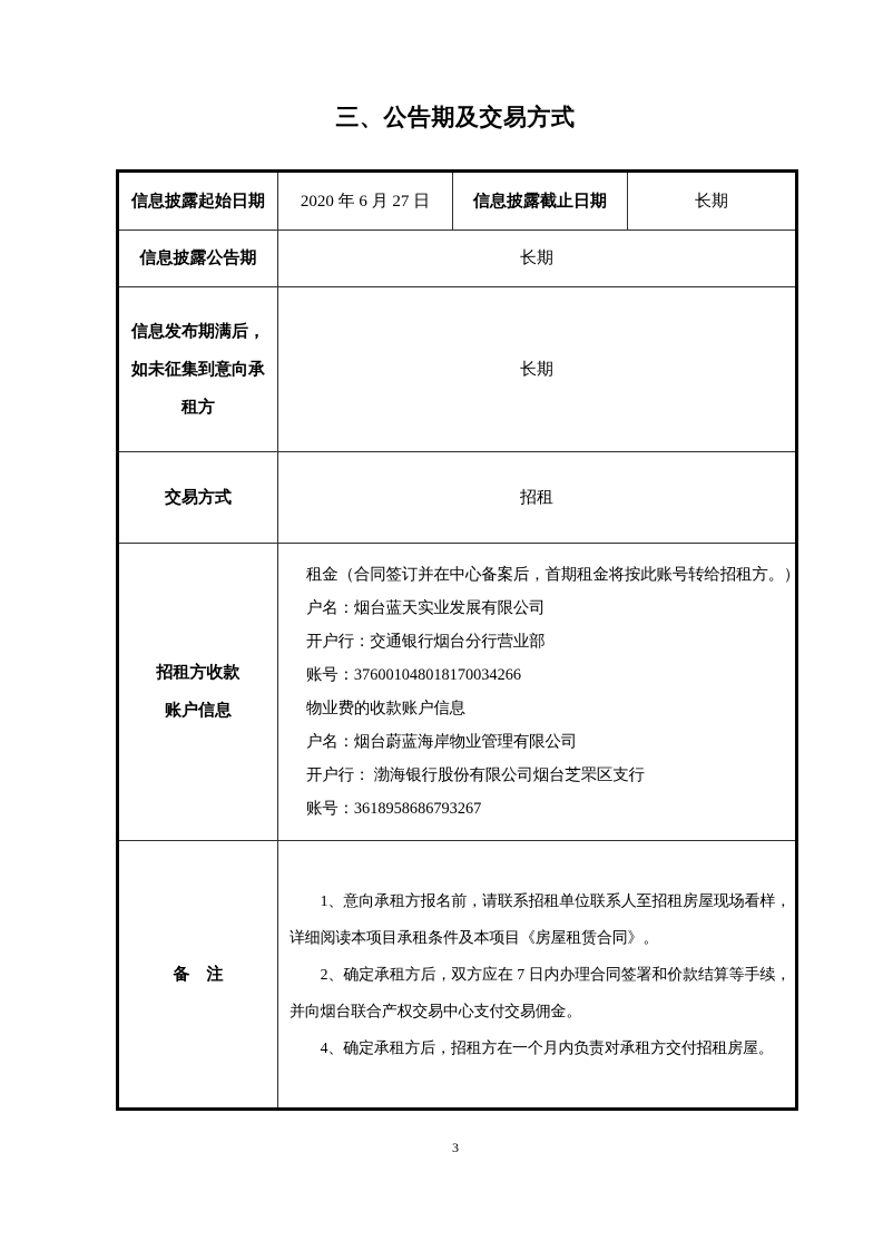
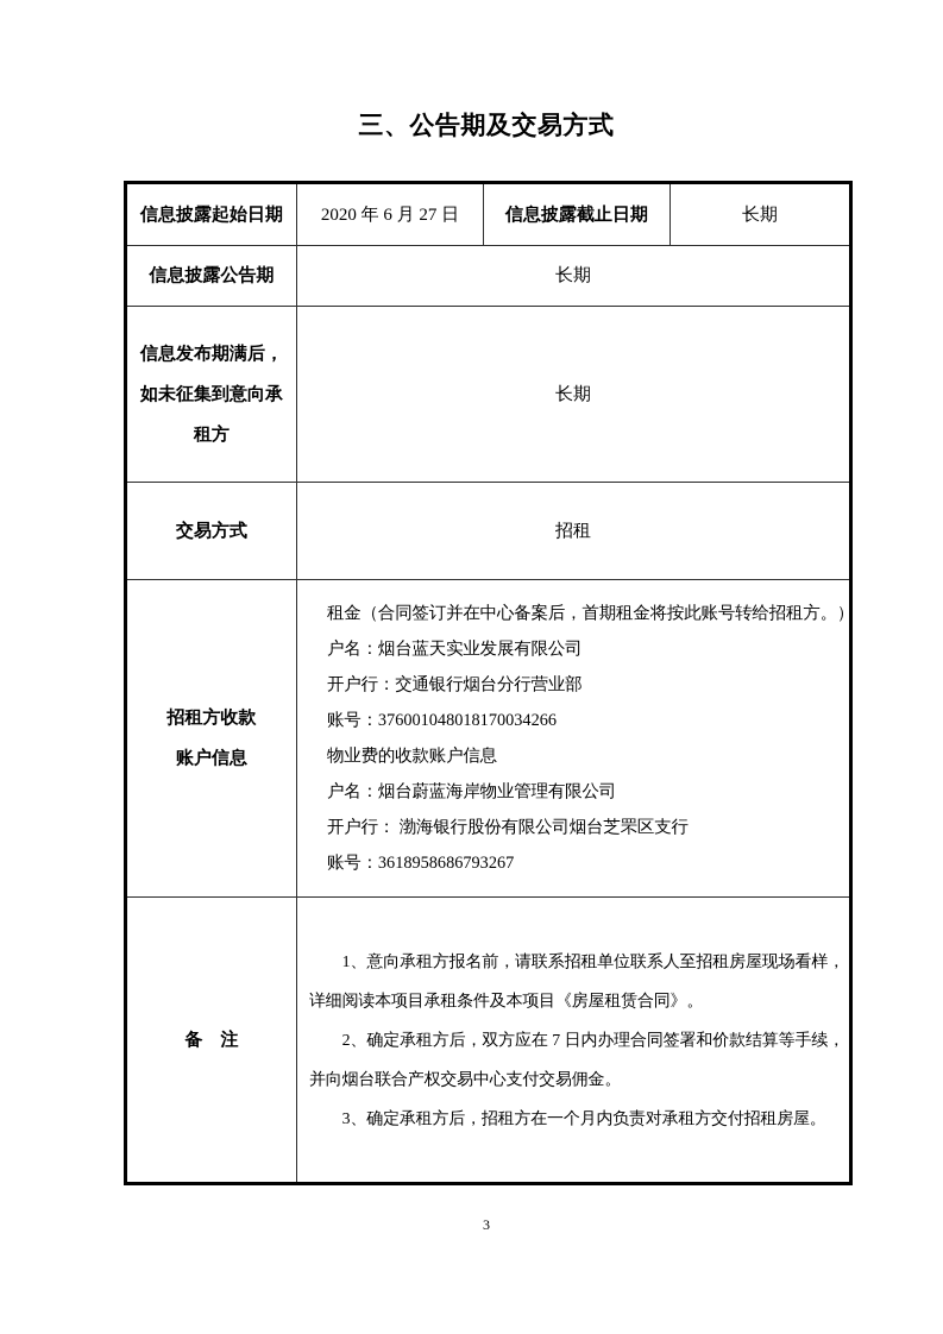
  三、公告期及交易方式
  信息披露起始日期	2020 年 6 月 27 日	信息披露截止日期	长期
  信息披露公告期	长期
  信息发布期满后， 如未征集到意向承 租方	长期
  交易方式	招租
  招租方收款 账户信息	租金（合同签订并在中心备案后，首期租金将按此账号转给招租方。） 户名：烟台蓝天实业发展有限公司 开户行：交通银行烟台分行营业部 账号：376001048018170034266 物业费的收款账户信息 户名：烟台蔚蓝海岸物业管理有限公司 开户行： 渤海银行股份有限公司烟台芝罘区支行 账号：3618958686793267
- 备 注	1、意向承租方报名前，请联系招租单位联系人至招租房屋现场看样，详细阅读本项目承租条件及本项目《房屋租赁合同》。 2、确定承租方后，双方应在 7 日内办理合同签署和价款结算等手续，并向烟台联合产权交易中心支付交易佣金。 4、确定承租方后，招租方在一个月内负责对承租方交付招租房屋。
+ 备 注	1、意向承租方报名前，请联系招租单位联系人至招租房屋现场看样，详细阅读本项目承租条件及本项目《房屋租赁合同》。 2、确定承租方后，双方应在 7 日内办理合同签署和价款结算等手续，并向烟台联合产权交易中心支付交易佣金。 3、确定承租方后，招租方在一个月内负责对承租方交付招租房屋。
  3
